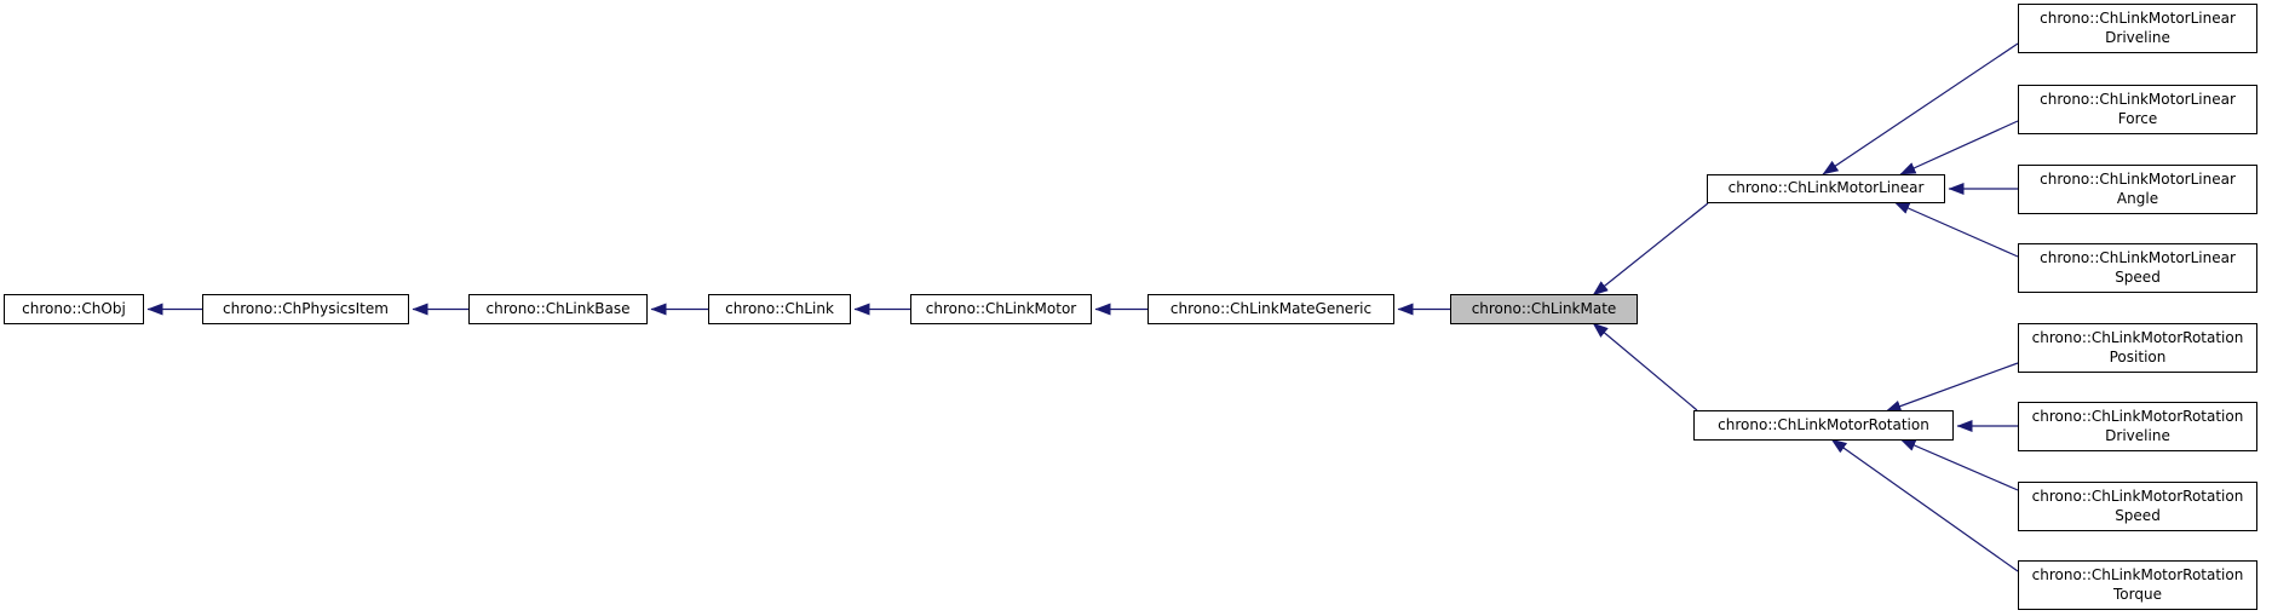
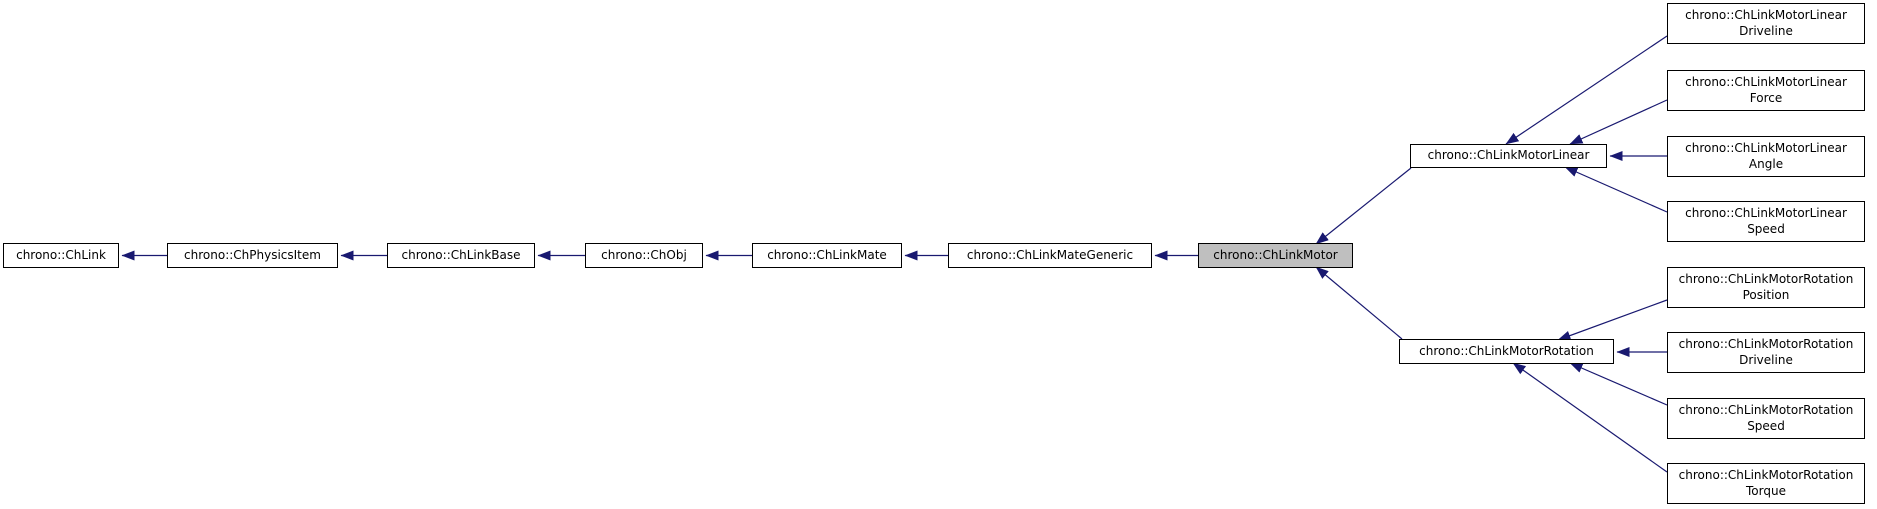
- chrono::ChObj
+ chrono::ChLink
  chrono::ChPhysicsItem
  chrono::ChLinkBase
- chrono::ChLink
+ chrono::ChObj
- chrono::ChLinkMotor
+ chrono::ChLinkMate
  chrono::ChLinkMateGeneric
- chrono::ChLinkMate
+ chrono::ChLinkMotor
  chrono::ChLinkMotorLinear
  chrono::ChLinkMotorRotation
  chrono::ChLinkMotorLinear
  Driveline
  chrono::ChLinkMotorLinear
  Force
  chrono::ChLinkMotorLinear
  Angle
  chrono::ChLinkMotorLinear
  Speed
  chrono::ChLinkMotorRotation
  Position
  chrono::ChLinkMotorRotation
  Driveline
  chrono::ChLinkMotorRotation
  Speed
  chrono::ChLinkMotorRotation
  Torque
